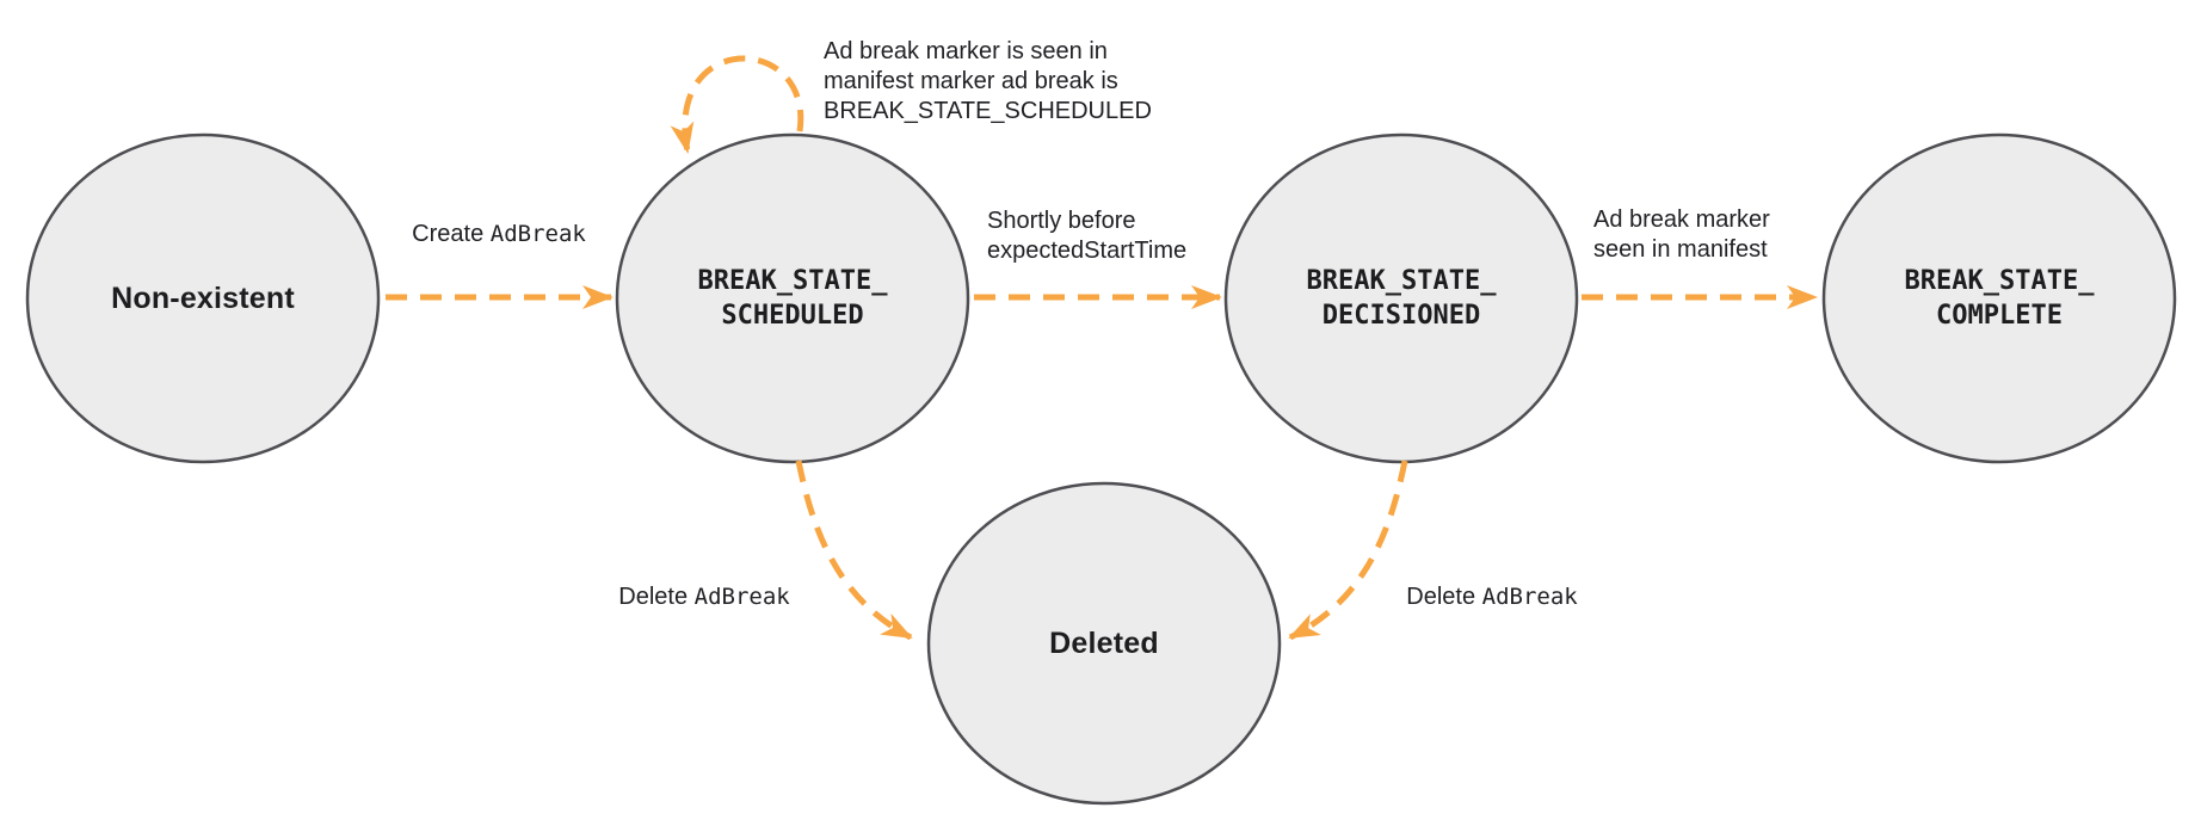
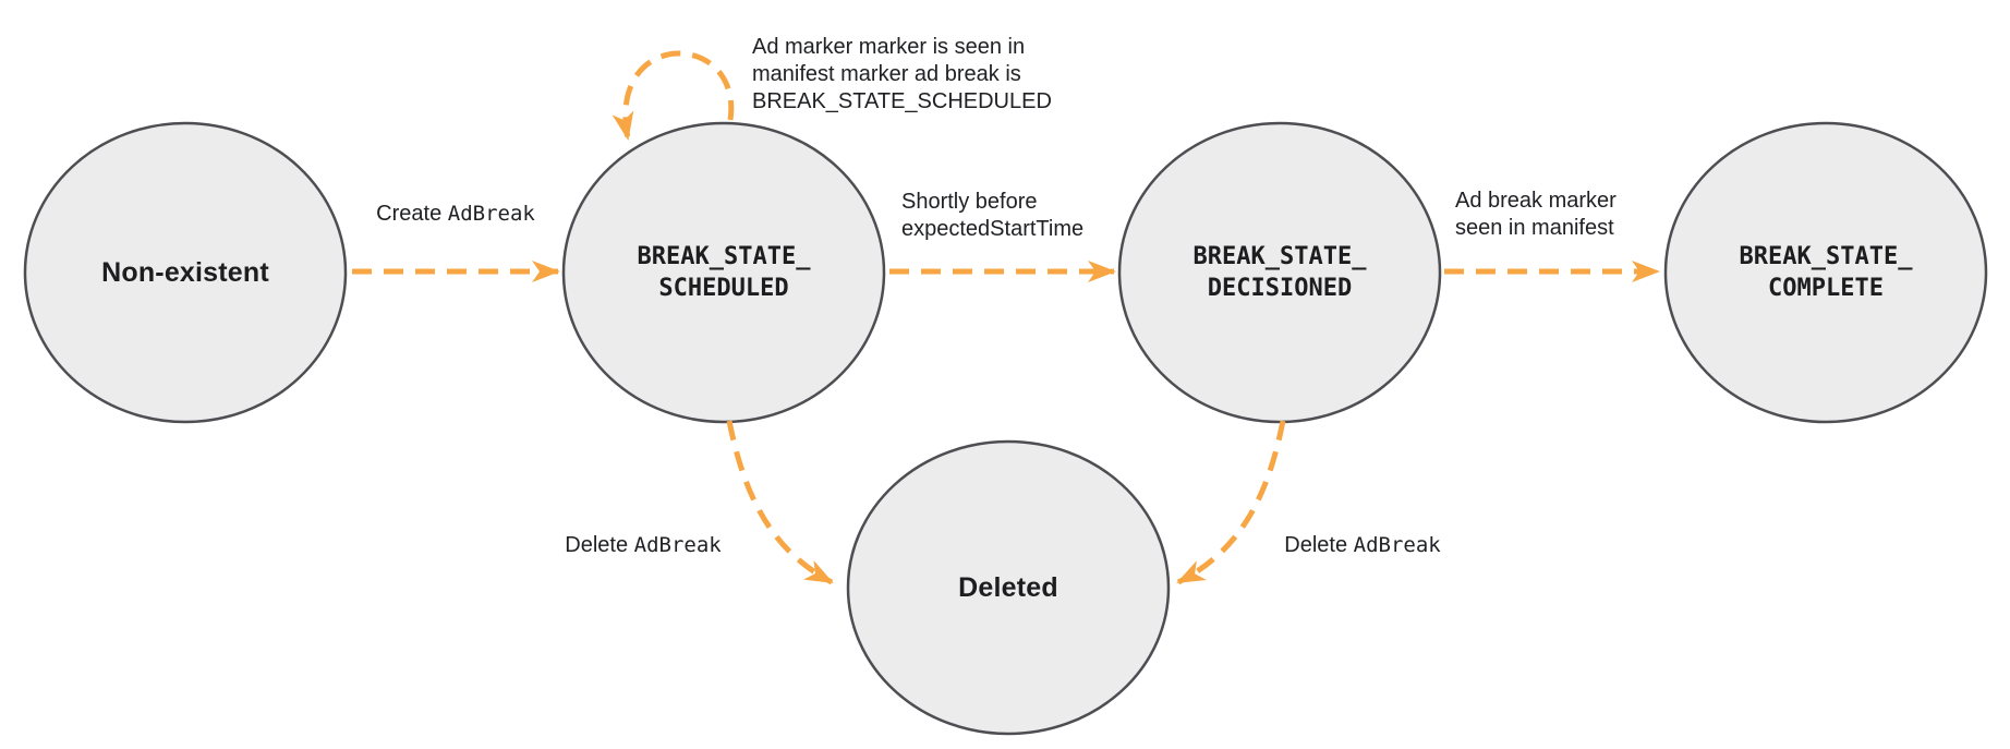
  Non-existent
  BREAK_STATE_
  SCHEDULED
  BREAK_STATE_
  DECISIONED
  BREAK_STATE_
  COMPLETE
  Deleted
  Create AdBreak
- Ad break marker is seen in
+ Ad marker marker is seen in
  manifest marker ad break is
  BREAK_STATE_SCHEDULED
  Shortly before
  expectedStartTime
  Ad break marker
  seen in manifest
  Delete AdBreak
  Delete AdBreak
